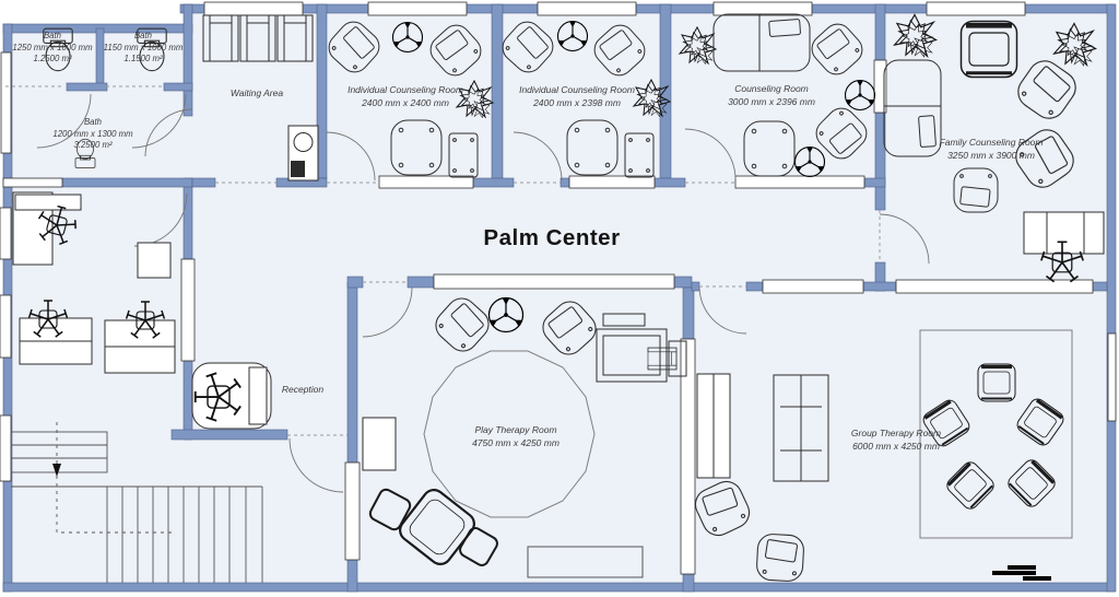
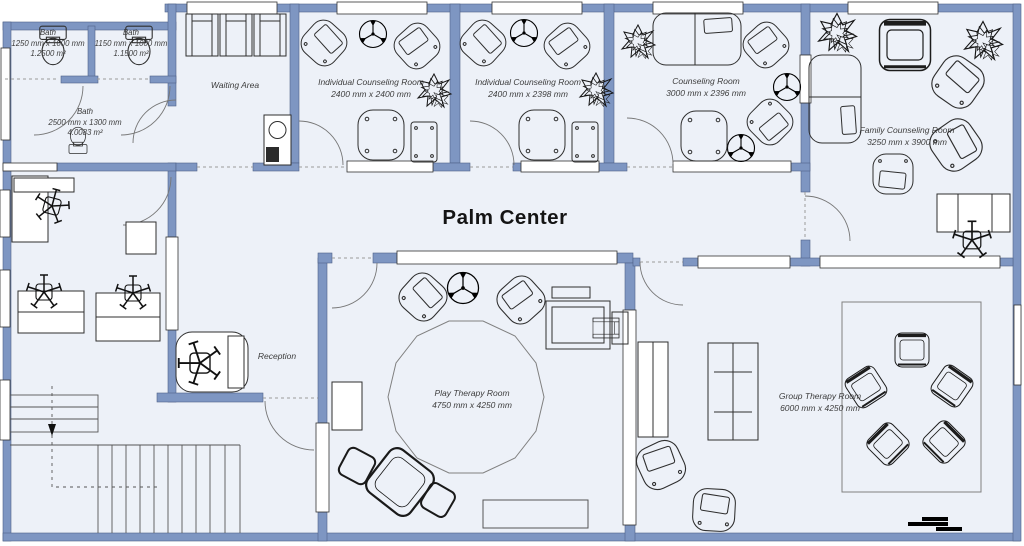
  Bath
  1250 mm x 1000 mm
  1.2500 m²
  Bath
  1150 mm x 1000 mm
  1.1500 m²
  Bath
- 1200 mm x 1300 mm
+ 2500 mm x 1300 mm
- 3.2500 m²
+ 4.0083 m²
  Waiting Area
  Individual Counseling Room
  2400 mm x 2400 mm
  Individual Counseling Room
  2400 mm x 2398 mm
  Counseling Room
  3000 mm x 2396 mm
  Family Counseling Room
  3250 mm x 3900 mm
  Reception
  Play Therapy Room
  4750 mm x 4250 mm
  Group Therapy Room
  6000 mm x 4250 mm
  Palm Center
